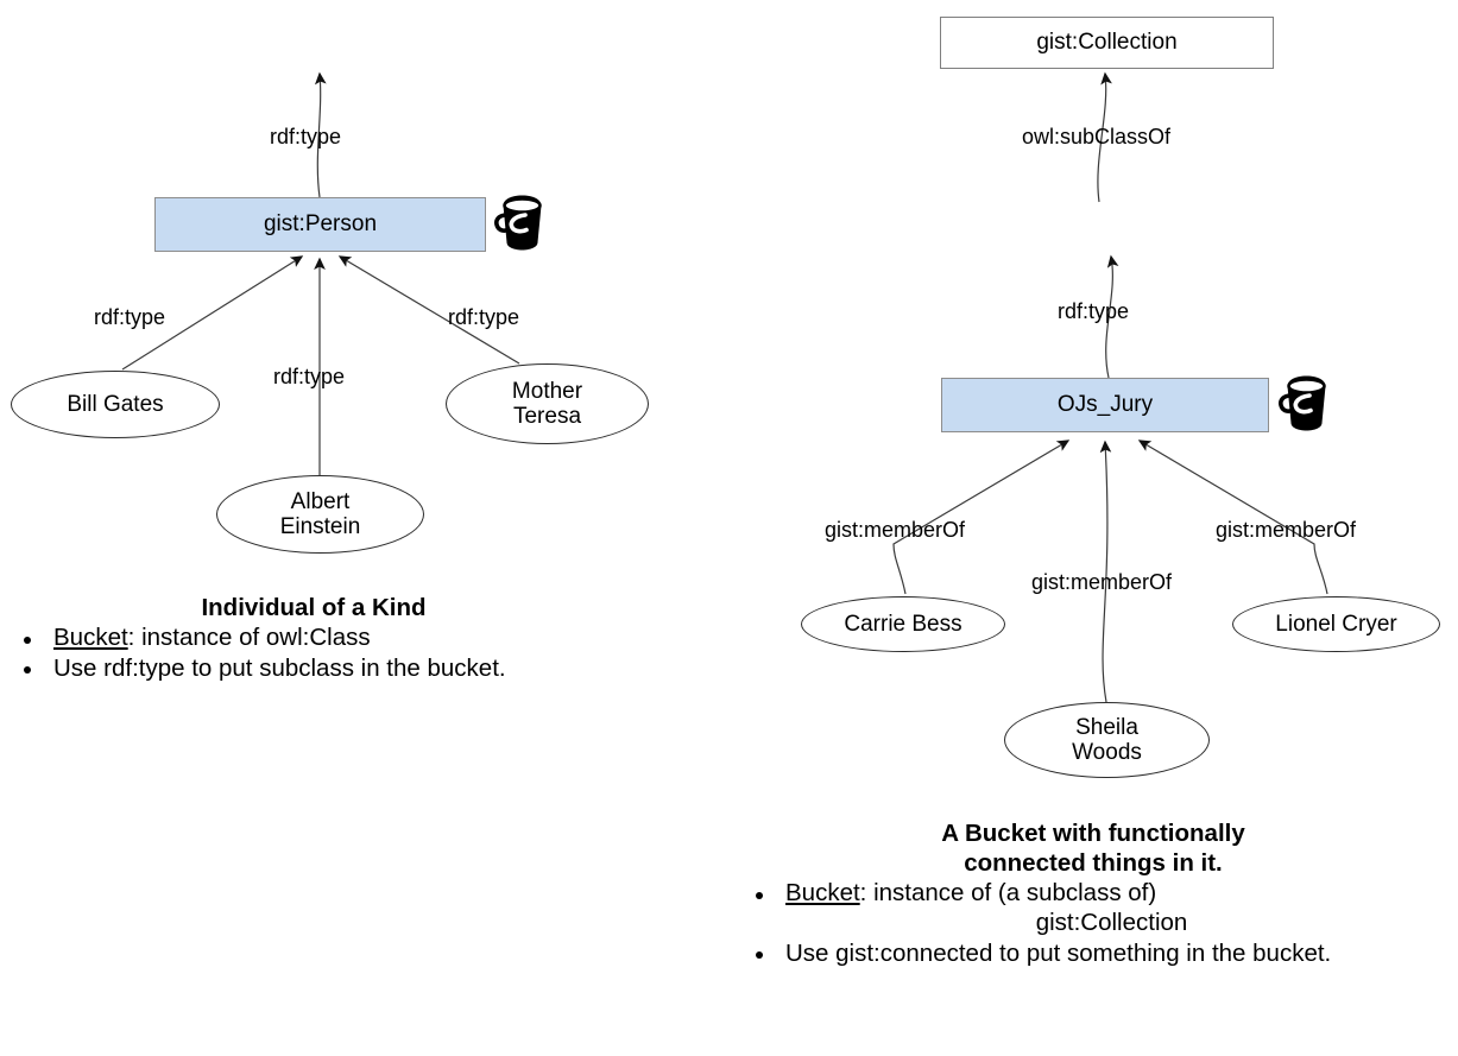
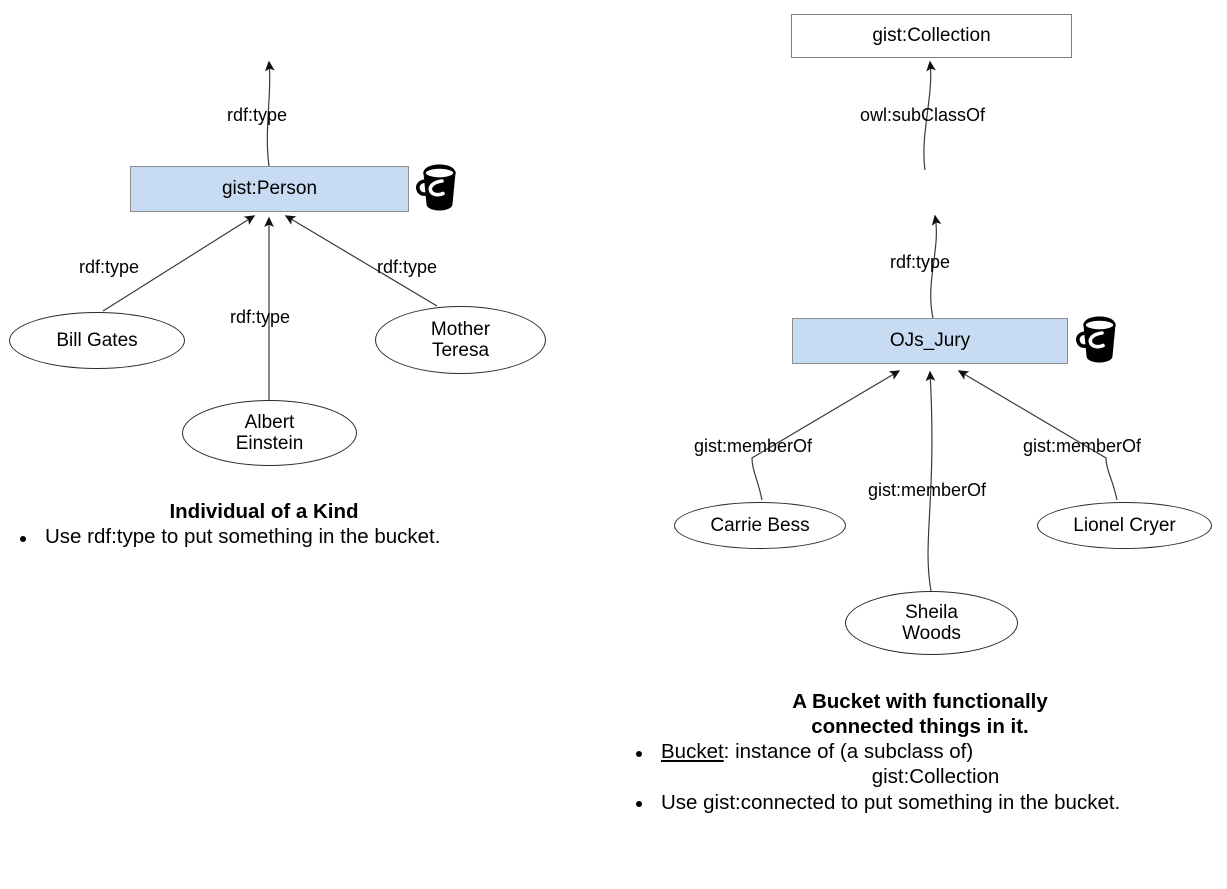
  gist:Person
  Bill Gates
  Albert
  Einstein
  Mother
  Teresa
  rdf:type
  rdf:type
  rdf:type
  rdf:type
  Individual of a Kind
- Bucket: instance of owl:Class
- Use rdf:type to put subclass in the bucket.
+ Use rdf:type to put something in the bucket.
  gist:Collection
  OJs_Jury
  Carrie Bess
  Sheila
  Woods
  Lionel Cryer
  owl:subClassOf
  rdf:type
  gist:memberOf
  gist:memberOf
  gist:memberOf
  A Bucket with functionally
  connected things in it.
  Bucket: instance of (a subclass of)
  gist:Collection
  Use gist:connected to put something in the bucket.
